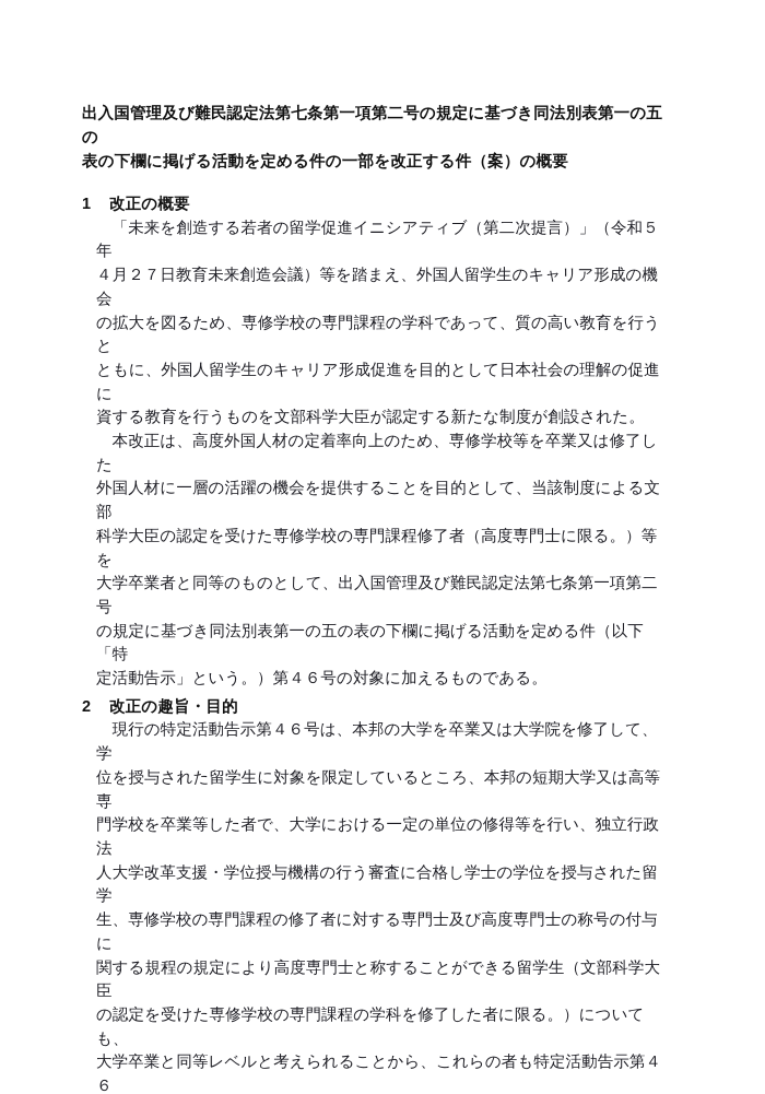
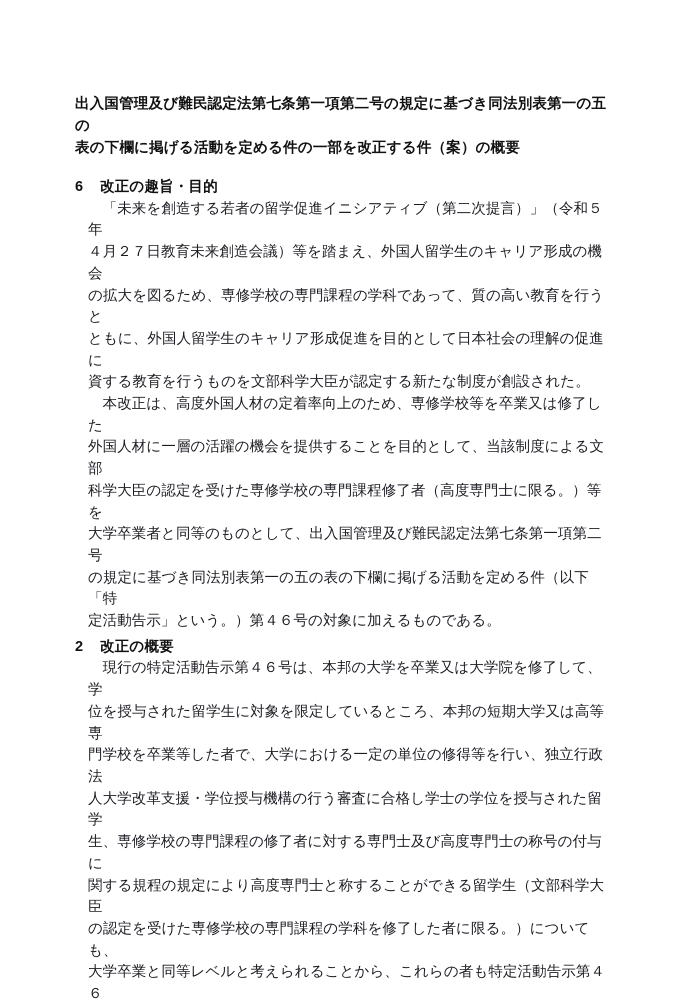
  出入国管理及び難民認定法第七条第一項第二号の規定に基づき同法別表第一の五の
  表の下欄に掲げる活動を定める件の一部を改正する件（案）の概要
- 1
+ 6
- 改正の概要
+ 改正の趣旨・目的
  「未来を創造する若者の留学促進イニシアティブ（第二次提言）」（令和５年
  ４月２７日教育未来創造会議）等を踏まえ、外国人留学生のキャリア形成の機会
  の拡大を図るため、専修学校の専門課程の学科であって、質の高い教育を行うと
  ともに、外国人留学生のキャリア形成促進を目的として日本社会の理解の促進に
  資する教育を行うものを文部科学大臣が認定する新たな制度が創設された。
  本改正は、高度外国人材の定着率向上のため、専修学校等を卒業又は修了した
  外国人材に一層の活躍の機会を提供することを目的として、当該制度による文部
  科学大臣の認定を受けた専修学校の専門課程修了者（高度専門士に限る。）等を
  大学卒業者と同等のものとして、出入国管理及び難民認定法第七条第一項第二号
  の規定に基づき同法別表第一の五の表の下欄に掲げる活動を定める件（以下「特
  定活動告示」という。）第４６号の対象に加えるものである。
  2
- 改正の趣旨・目的
+ 改正の概要
  現行の特定活動告示第４６号は、本邦の大学を卒業又は大学院を修了して、学
  位を授与された留学生に対象を限定しているところ、本邦の短期大学又は高等専
  門学校を卒業等した者で、大学における一定の単位の修得等を行い、独立行政法
  人大学改革支援・学位授与機構の行う審査に合格し学士の学位を授与された留学
  生、専修学校の専門課程の修了者に対する専門士及び高度専門士の称号の付与に
  関する規程の規定により高度専門士と称することができる留学生（文部科学大臣
  の認定を受けた専修学校の専門課程の学科を修了した者に限る。）についても、
  大学卒業と同等レベルと考えられることから、これらの者も特定活動告示第４６
